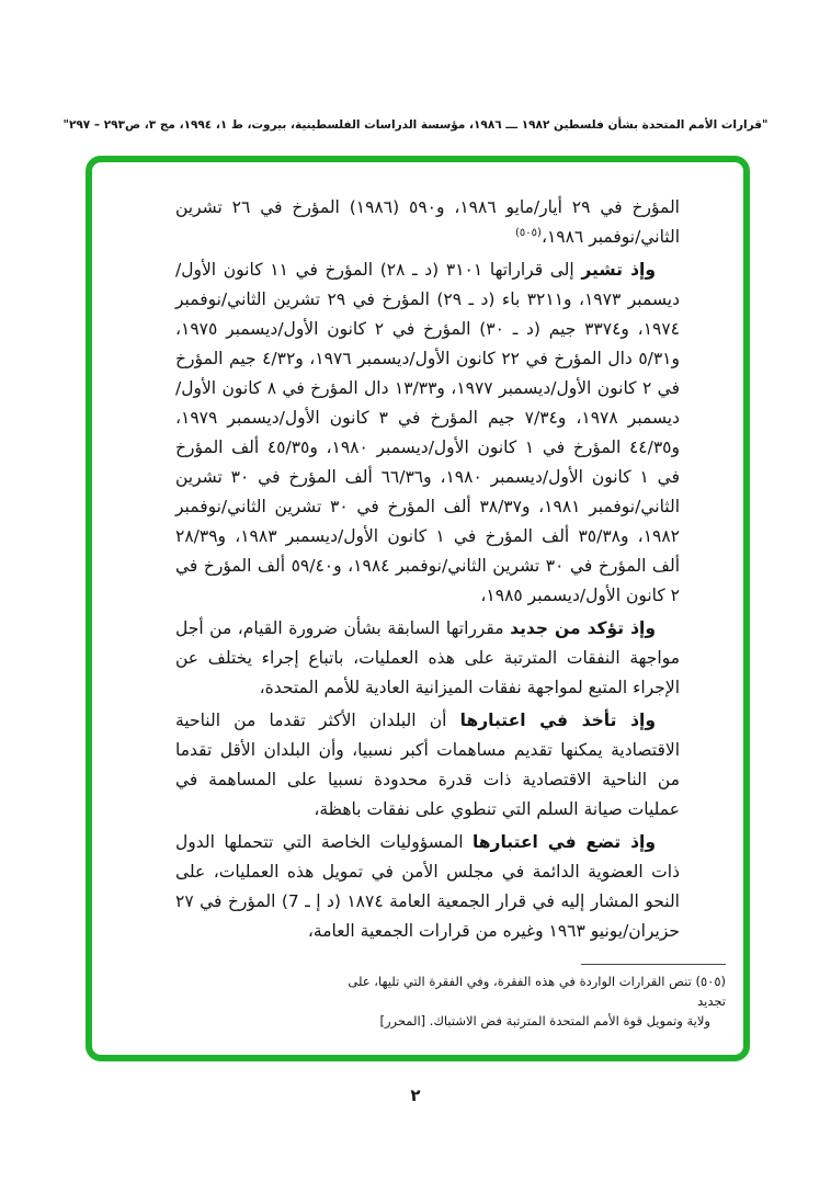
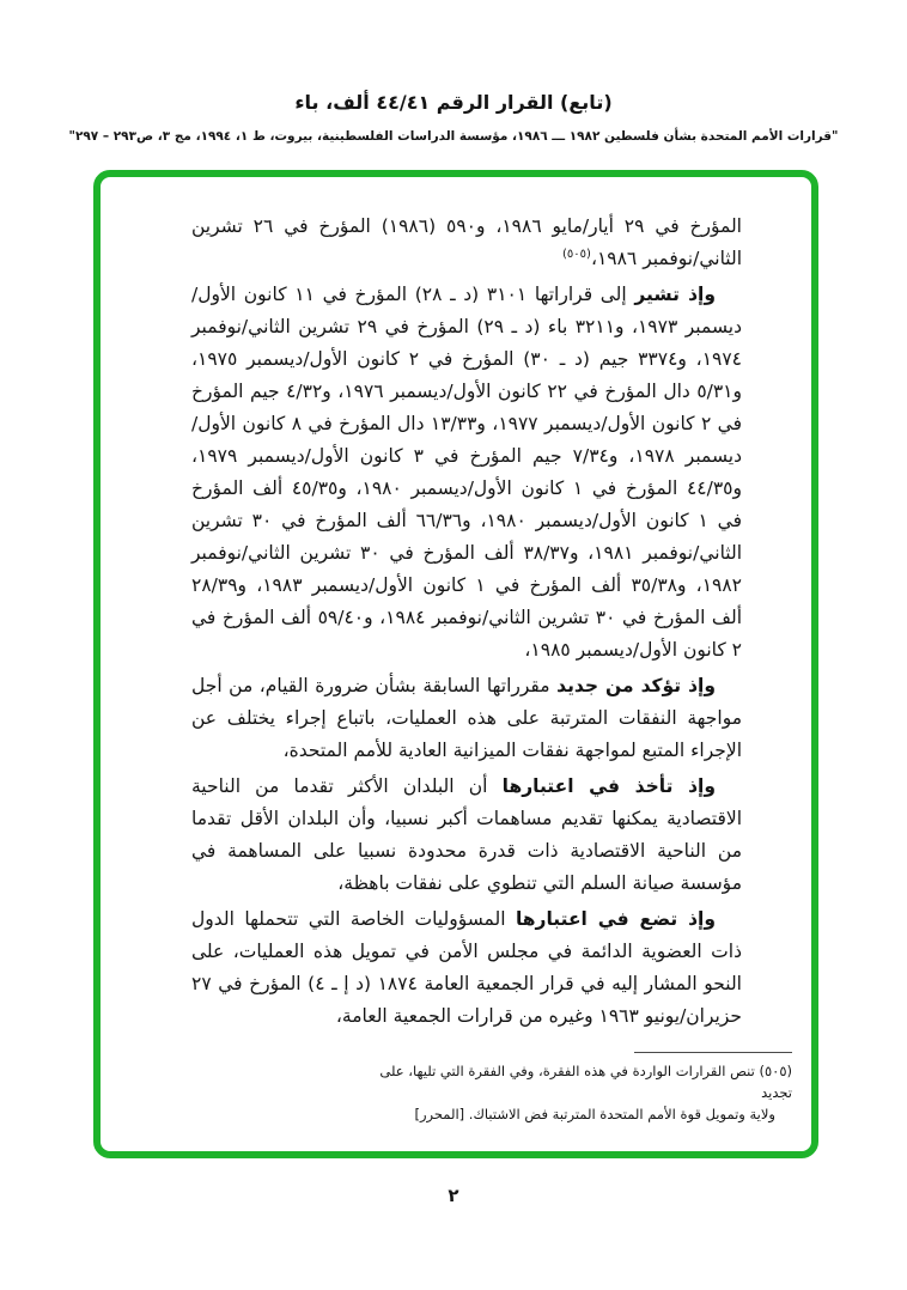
+ (تابع) القرار الرقم ٤٤/٤١ ألف، باء
  "قرارات الأمم المتحدة بشأن فلسطين ١٩٨٢ ـــ ١٩٨٦، مؤسسة الدراسات الفلسطينية، بيروت، ط ١، ١٩٩٤، مج ٣، ص٢٩٣ – ٢٩٧"
  المؤرخ في ٢٩ أيار/مايو ١٩٨٦، و٥٩٠ (١٩٨٦) المؤرخ في ٢٦ تشرين الثاني/نوفمبر ١٩٨٦،(٥٠٥)
  وإذ تشير إلى قراراتها ٣١٠١ (د ـ ٢٨) المؤرخ في ١١ كانون الأول/ديسمبر ١٩٧٣، و٣٢١١ باء (د ـ ٢٩) المؤرخ في ٢٩ تشرين الثاني/نوفمبر ١٩٧٤، و٣٣٧٤ جيم (د ـ ٣٠) المؤرخ في ٢ كانون الأول/ديسمبر ١٩٧٥، و٥/٣١ دال المؤرخ في ٢٢ كانون الأول/ديسمبر ١٩٧٦، و٤/٣٢ جيم المؤرخ في ٢ كانون الأول/ديسمبر ١٩٧٧، و١٣/٣٣ دال المؤرخ في ٨ كانون الأول/ديسمبر ١٩٧٨، و٧/٣٤ جيم المؤرخ في ٣ كانون الأول/ديسمبر ١٩٧٩، و٤٤/٣٥ المؤرخ في ١ كانون الأول/ديسمبر ١٩٨٠، و٤٥/٣٥ ألف المؤرخ في ١ كانون الأول/ديسمبر ١٩٨٠، و٦٦/٣٦ ألف المؤرخ في ٣٠ تشرين الثاني/نوفمبر ١٩٨١، و٣٨/٣٧ ألف المؤرخ في ٣٠ تشرين الثاني/نوفمبر ١٩٨٢، و٣٥/٣٨ ألف المؤرخ في ١ كانون الأول/ديسمبر ١٩٨٣، و٢٨/٣٩ ألف المؤرخ في ٣٠ تشرين الثاني/نوفمبر ١٩٨٤، و٥٩/٤٠ ألف المؤرخ في ٢ كانون الأول/ديسمبر ١٩٨٥،
  وإذ تؤكد من جديد مقرراتها السابقة بشأن ضرورة القيام، من أجل مواجهة النفقات المترتبة على هذه العمليات، باتباع إجراء يختلف عن الإجراء المتبع لمواجهة نفقات الميزانية العادية للأمم المتحدة،
- وإذ تأخذ في اعتبارها أن البلدان الأكثر تقدما من الناحية الاقتصادية يمكنها تقديم مساهمات أكبر نسبيا، وأن البلدان الأقل تقدما من الناحية الاقتصادية ذات قدرة محدودة نسبيا على المساهمة في عمليات صيانة السلم التي تنطوي على نفقات باهظة،
+ وإذ تأخذ في اعتبارها أن البلدان الأكثر تقدما من الناحية الاقتصادية يمكنها تقديم مساهمات أكبر نسبيا، وأن البلدان الأقل تقدما من الناحية الاقتصادية ذات قدرة محدودة نسبيا على المساهمة في مؤسسة صيانة السلم التي تنطوي على نفقات باهظة،
- وإذ تضع في اعتبارها المسؤوليات الخاصة التي تتحملها الدول ذات العضوية الدائمة في مجلس الأمن في تمويل هذه العمليات، على النحو المشار إليه في قرار الجمعية العامة ١٨٧٤ (د إ ـ 7) المؤرخ في ٢٧ حزيران/يونيو ١٩٦٣ وغيره من قرارات الجمعية العامة،
+ وإذ تضع في اعتبارها المسؤوليات الخاصة التي تتحملها الدول ذات العضوية الدائمة في مجلس الأمن في تمويل هذه العمليات، على النحو المشار إليه في قرار الجمعية العامة ١٨٧٤ (د إ ـ ٤) المؤرخ في ٢٧ حزيران/يونيو ١٩٦٣ وغيره من قرارات الجمعية العامة،
  (٥٠٥) تنص القرارات الواردة في هذه الفقرة، وفي الفقرة التي تليها، على تجديد
  ولاية وتمويل قوة الأمم المتحدة المترتبة فض الاشتباك. [المحرر]
  ٢
